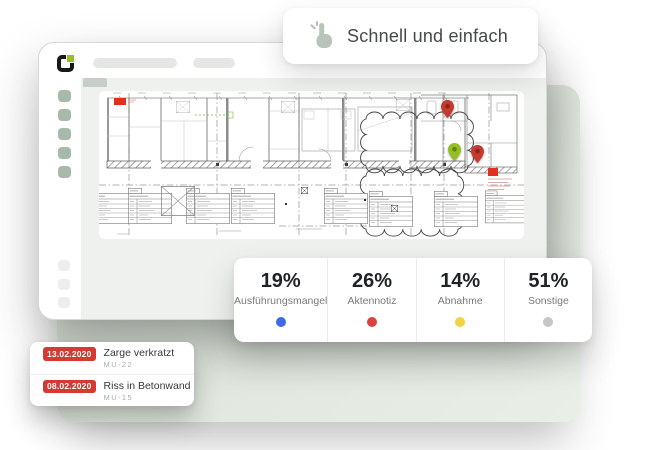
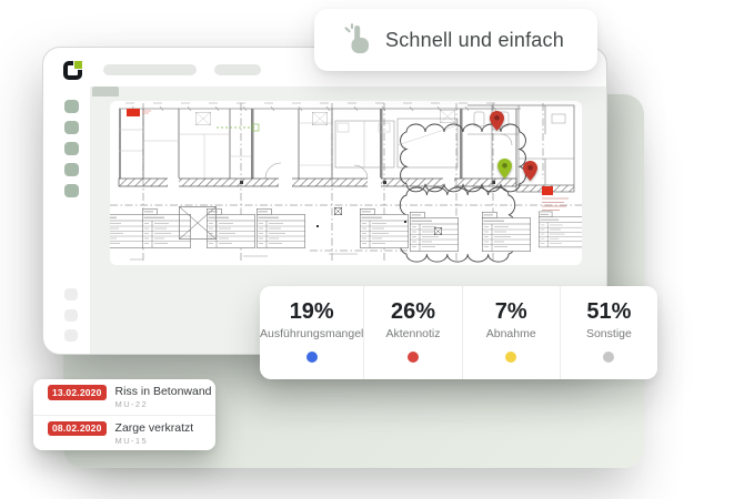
  Schnell und einfach
  19%
  Ausführungsmangel
  26%
  Aktennotiz
- 14%
+ 7%
  Abnahme
  51%
  Sonstige
  13.02.2020
- Zarge verkratzt
+ Riss in Betonwand
  MU-22
  08.02.2020
- Riss in Betonwand
+ Zarge verkratzt
  MU-15
